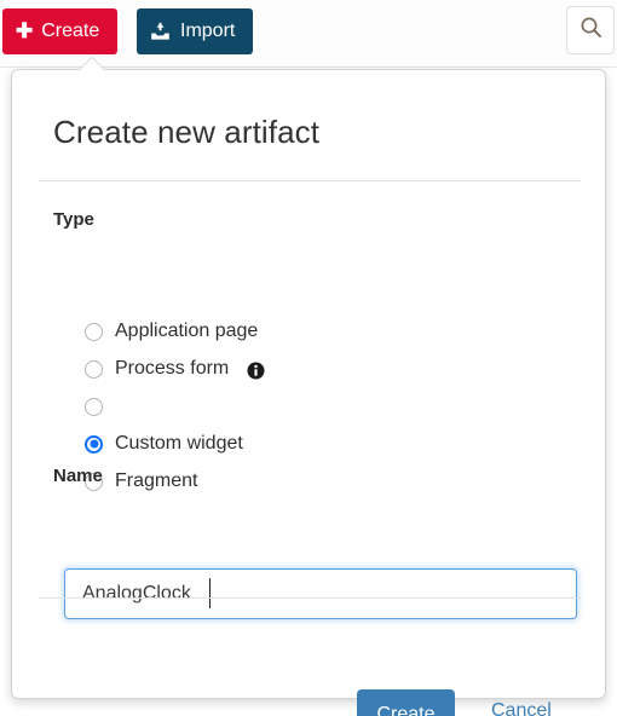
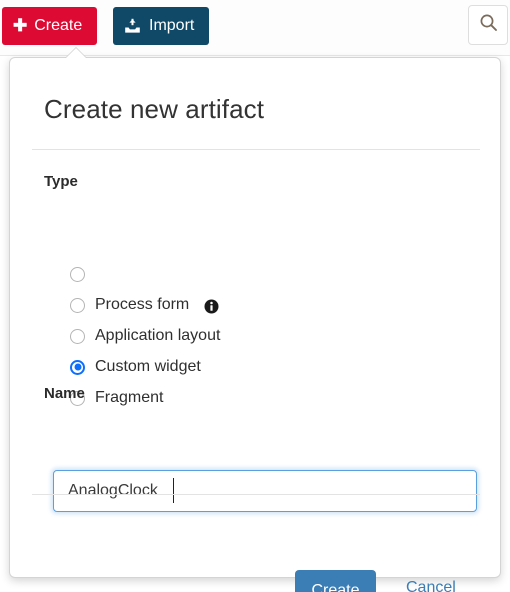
  ✚
  Create
  Import
  Create new artifact
  Type
- Application page
  Process form
+ Application layout
  Custom widget
  Fragment
  Name
  AnalogClock
  Create
  Cancel
